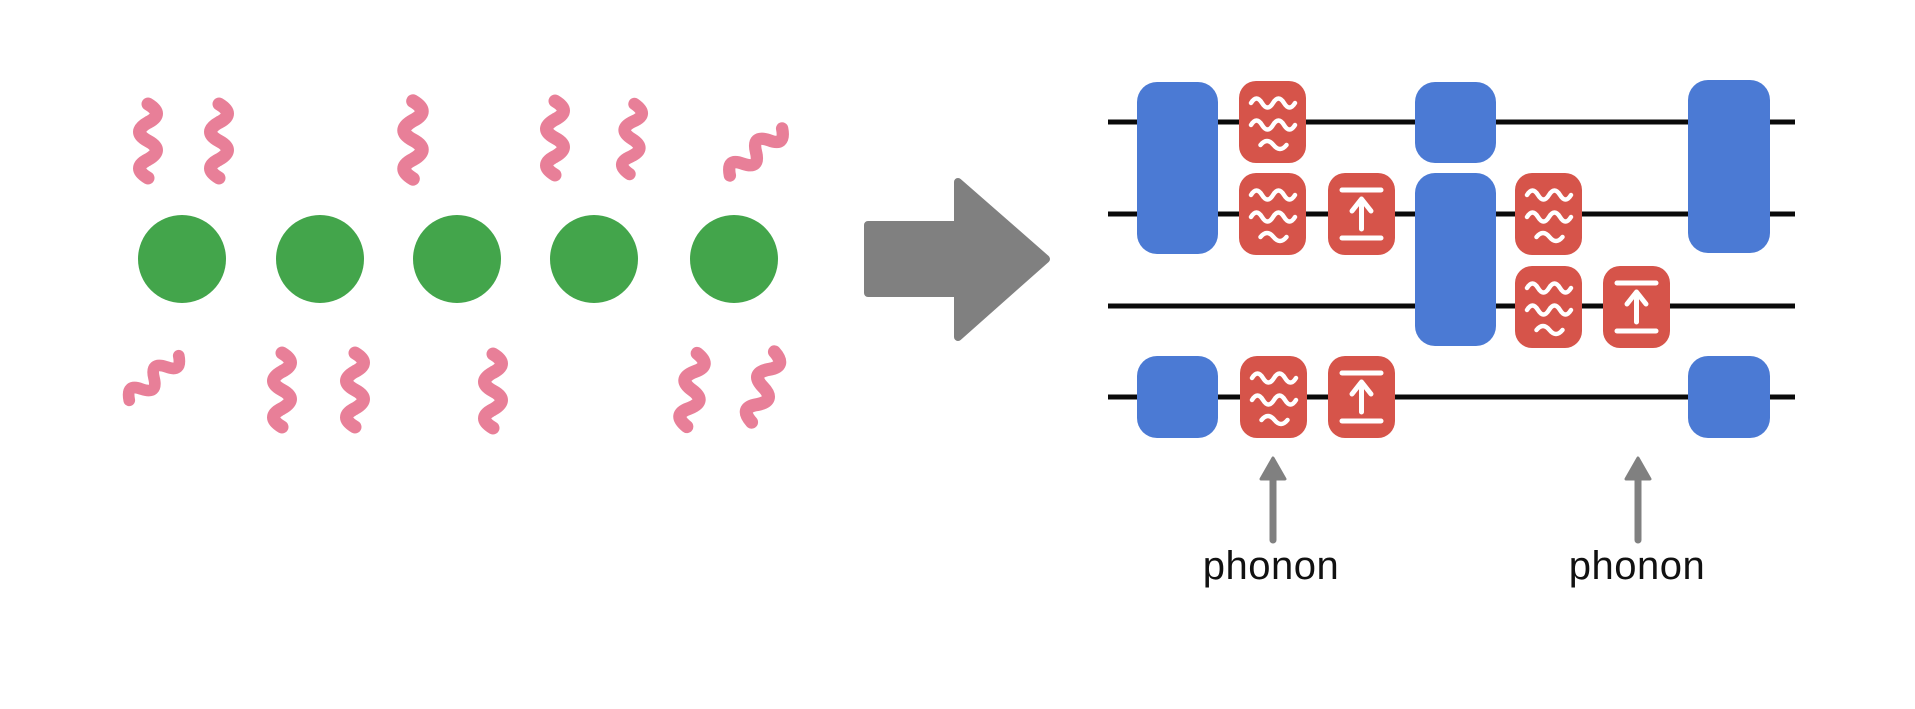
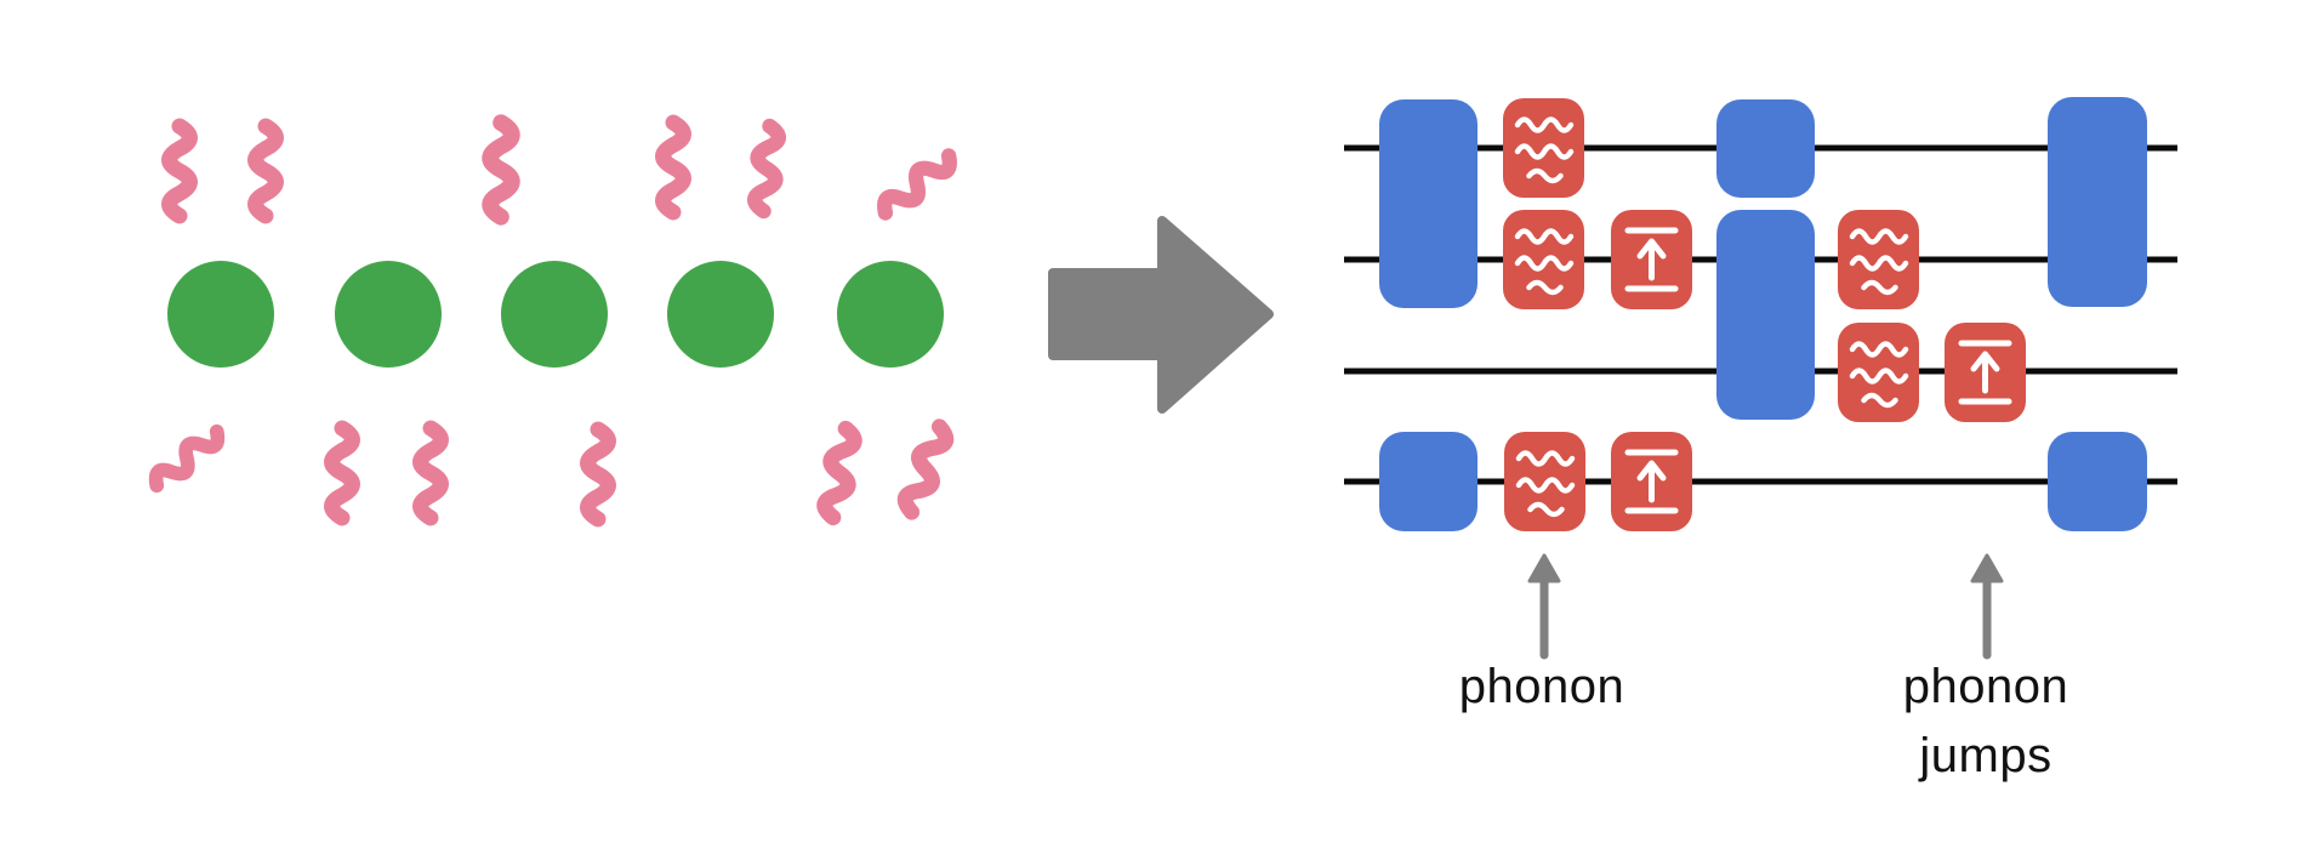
  phonon
  phonon
+ jumps
